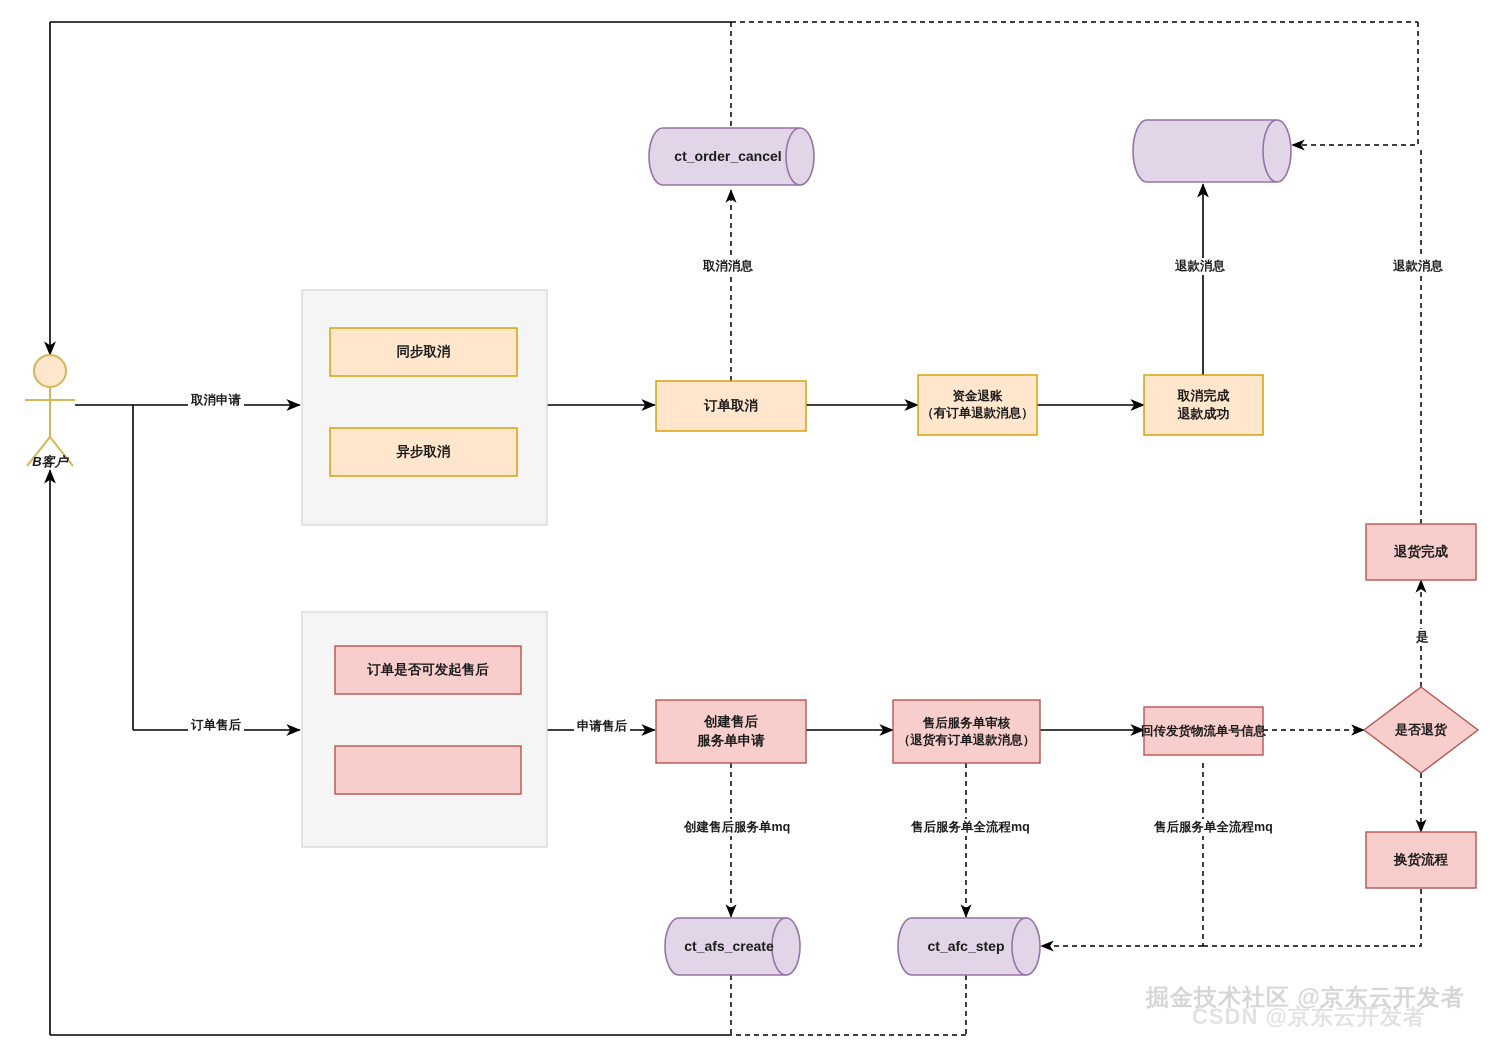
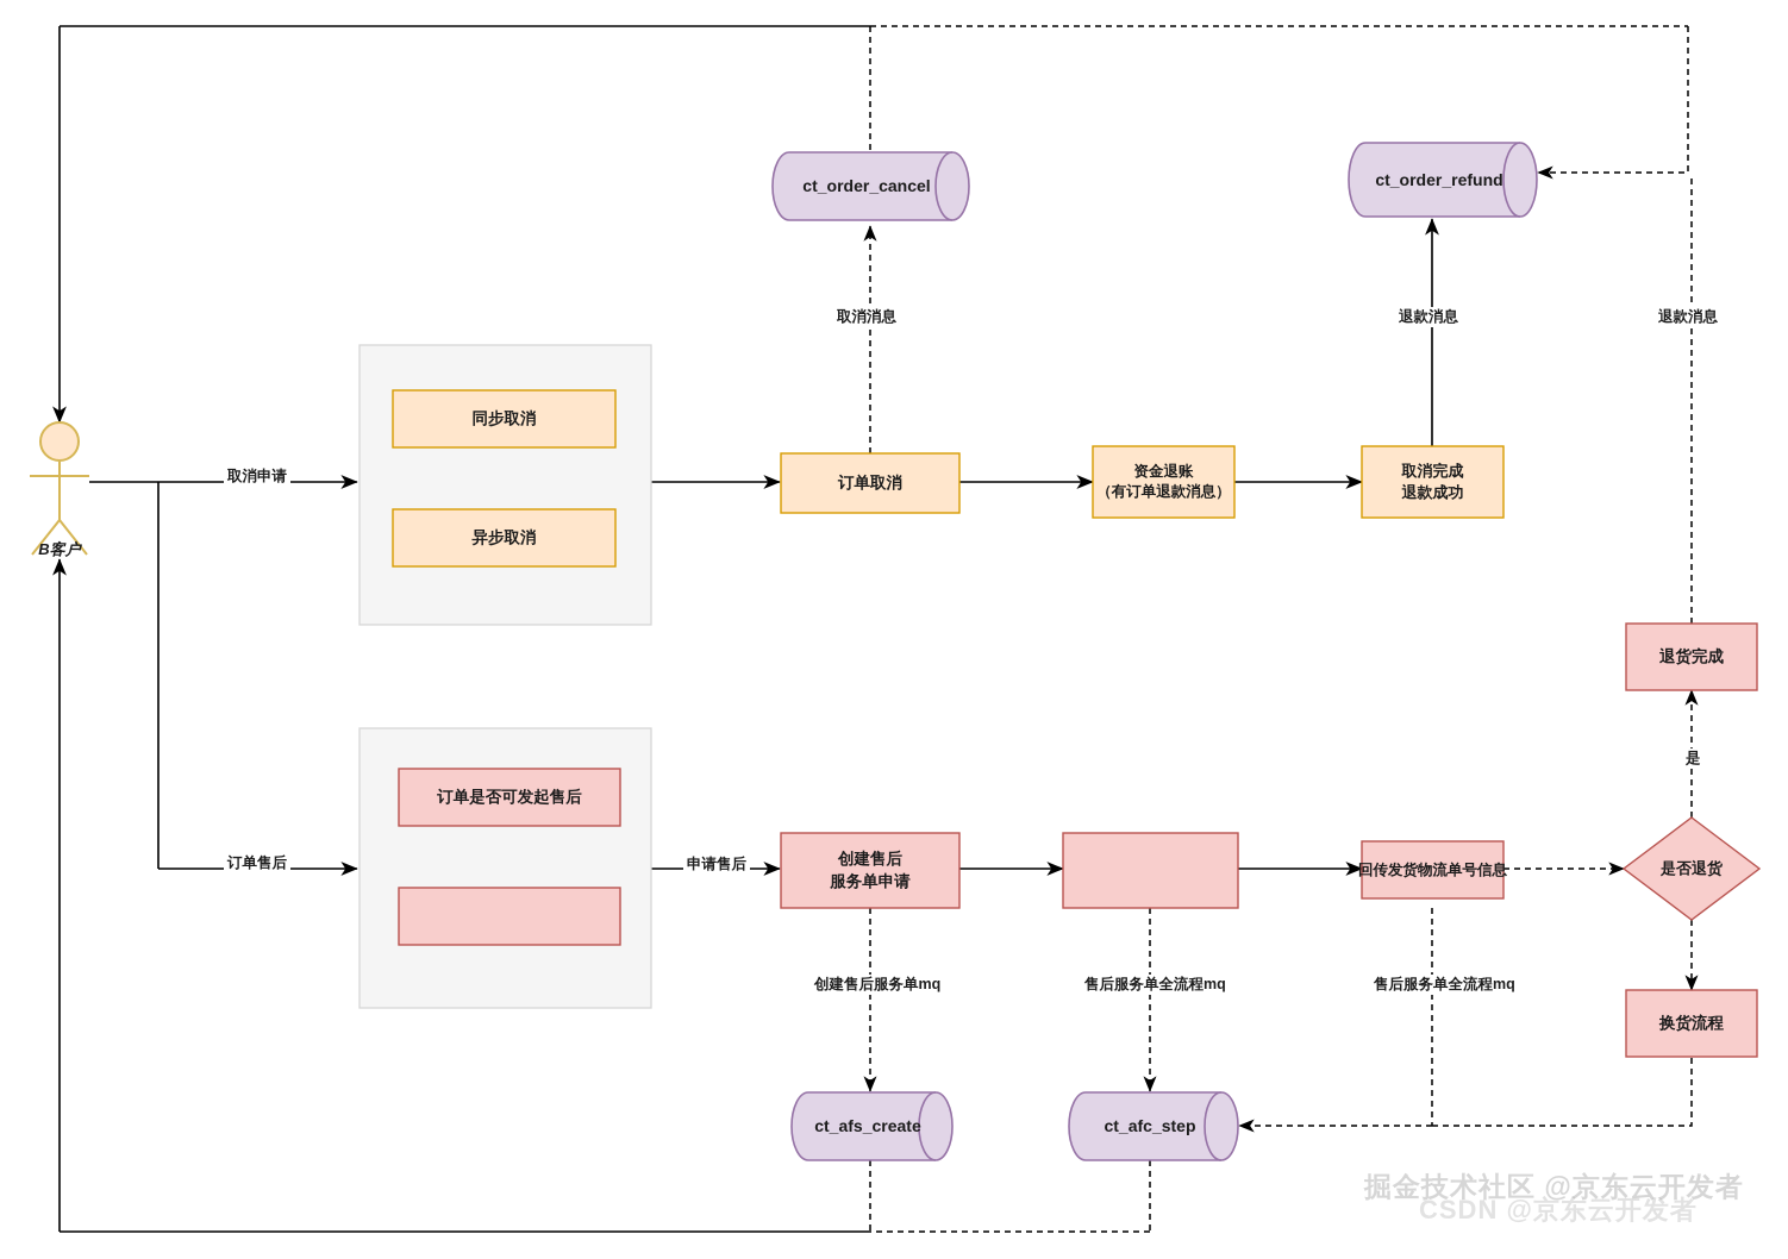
  B客户
  同步取消
  异步取消
  订单是否可发起售后
  订单取消
  资金退账
  （有订单退款消息）
  取消完成
  退款成功
  创建售后
  服务单申请
- 售后服务单审核
- （退货有订单退款消息）
  回传发货物流单号信息
  退货完成
  换货流程
  是否退货
  ct_order_cancel
+ ct_order_refund
  ct_afs_create
  ct_afc_step
  取消申请
  订单售后
  申请售后
  取消消息
  退款消息
  退款消息
  创建售后服务单mq
  售后服务单全流程mq
  售后服务单全流程mq
  是
  掘金技术社区 @京东云开发者
  CSDN @京东云开发者
